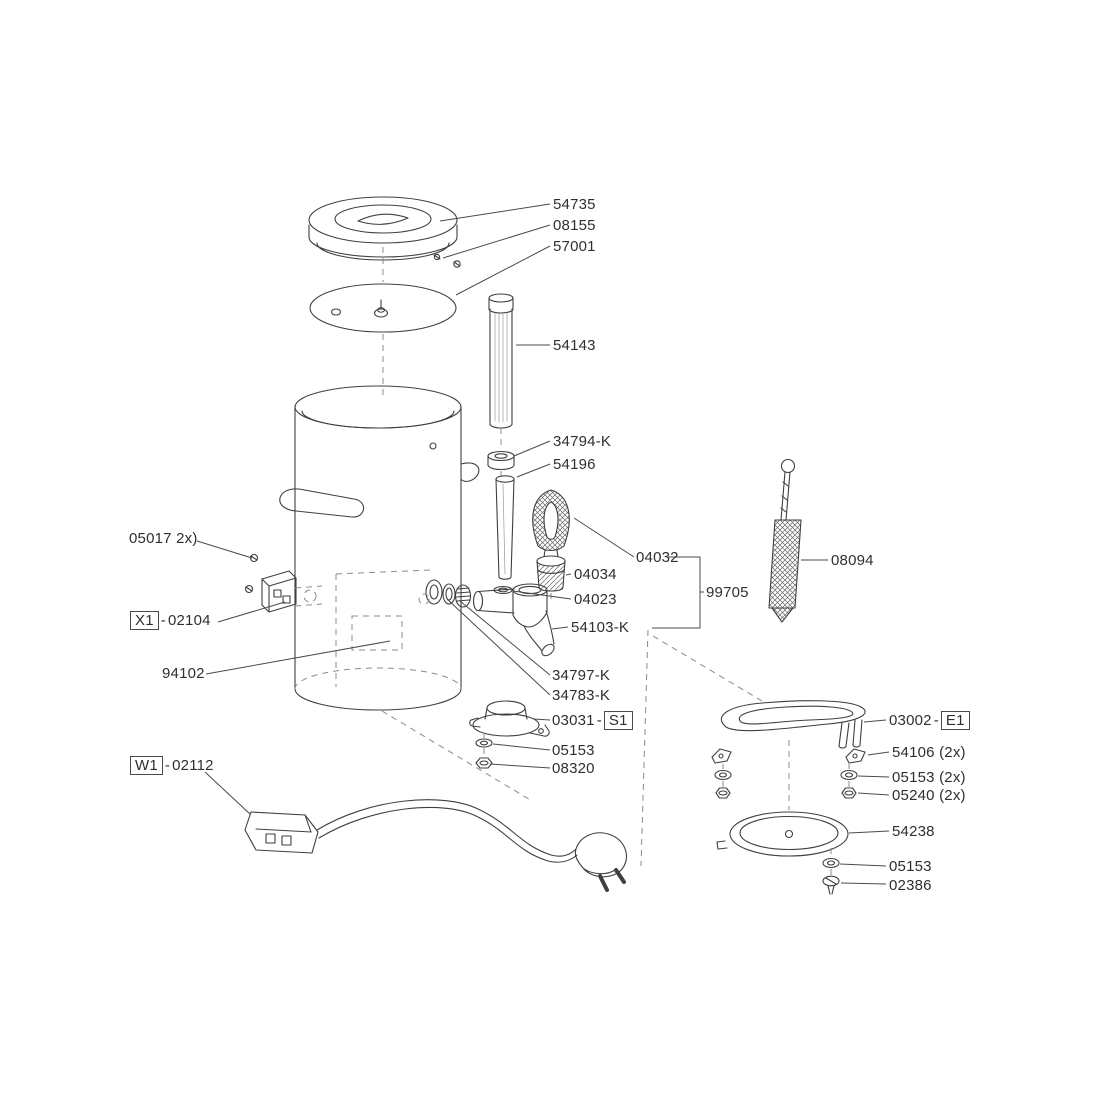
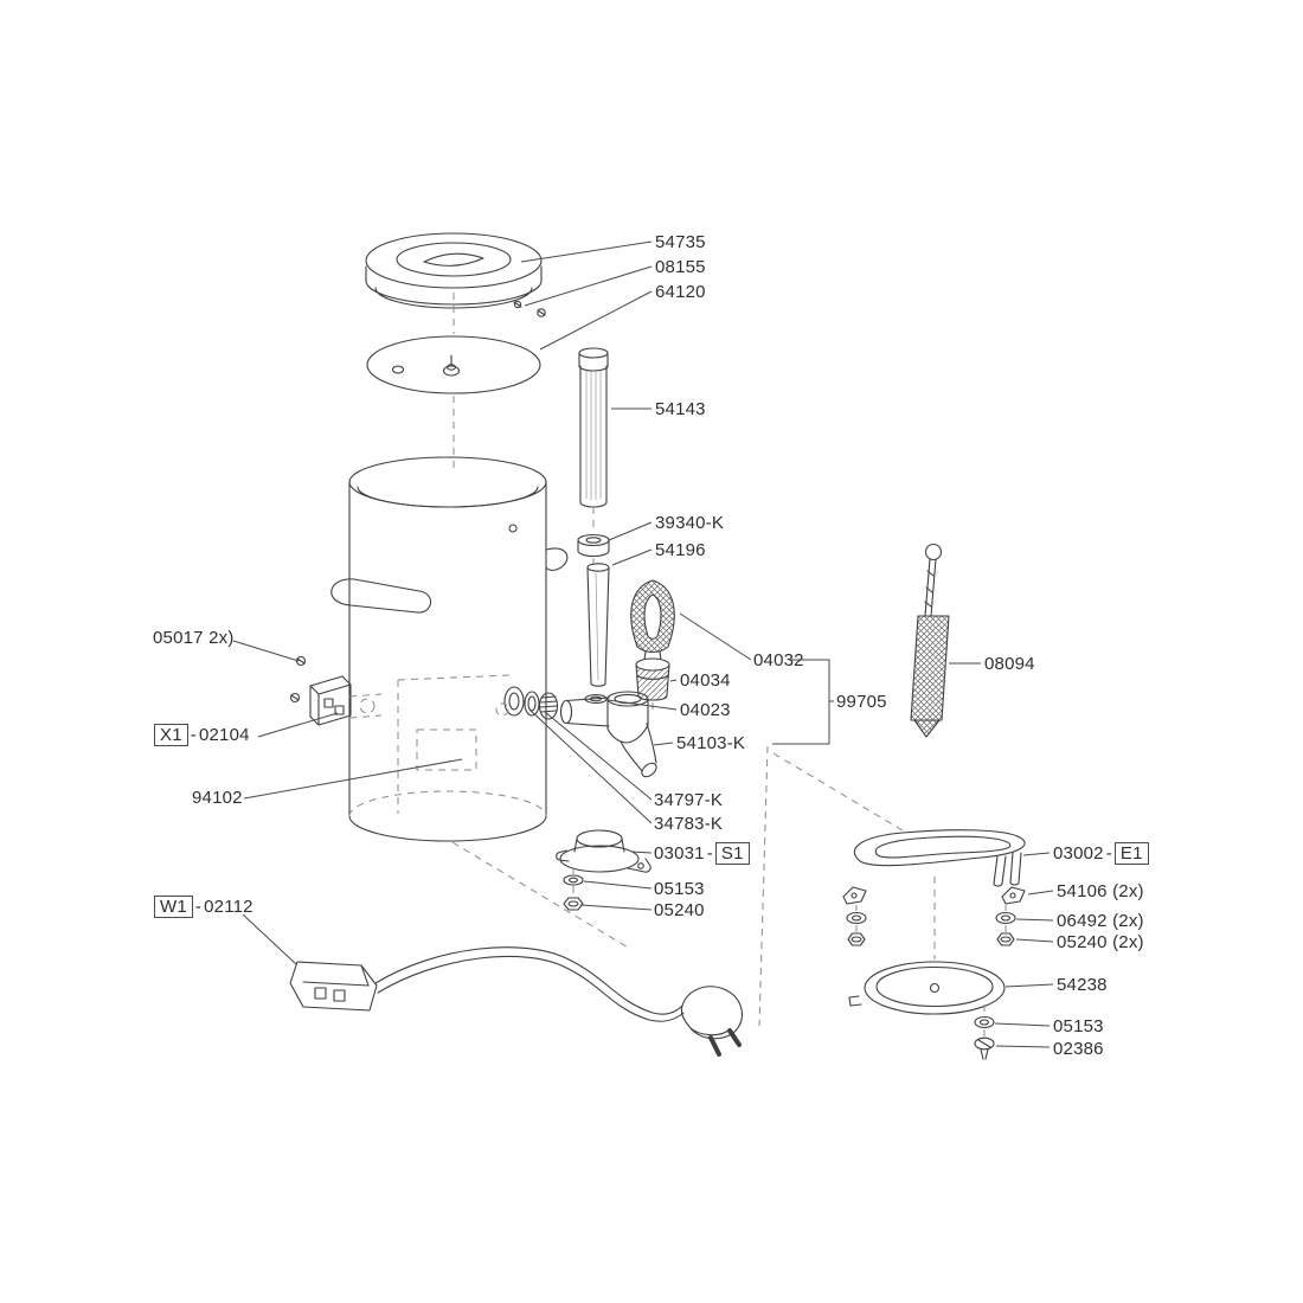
  54735
  08155
- 57001
+ 64120
  54143
- 34794-K
+ 39340-K
  54196
  04032
  04034
  04023
  99705
  54103-K
  05017 2x)
  X1
  -
  02104
  94102
  34797-K
  34783-K
  03031
  -
  S1
  05153
- 08320
+ 05240
  W1
  -
  02112
  08094
  03002
  -
  E1
  54106 (2x)
- 05153 (2x)
+ 06492 (2x)
  05240 (2x)
  54238
  05153
  02386
